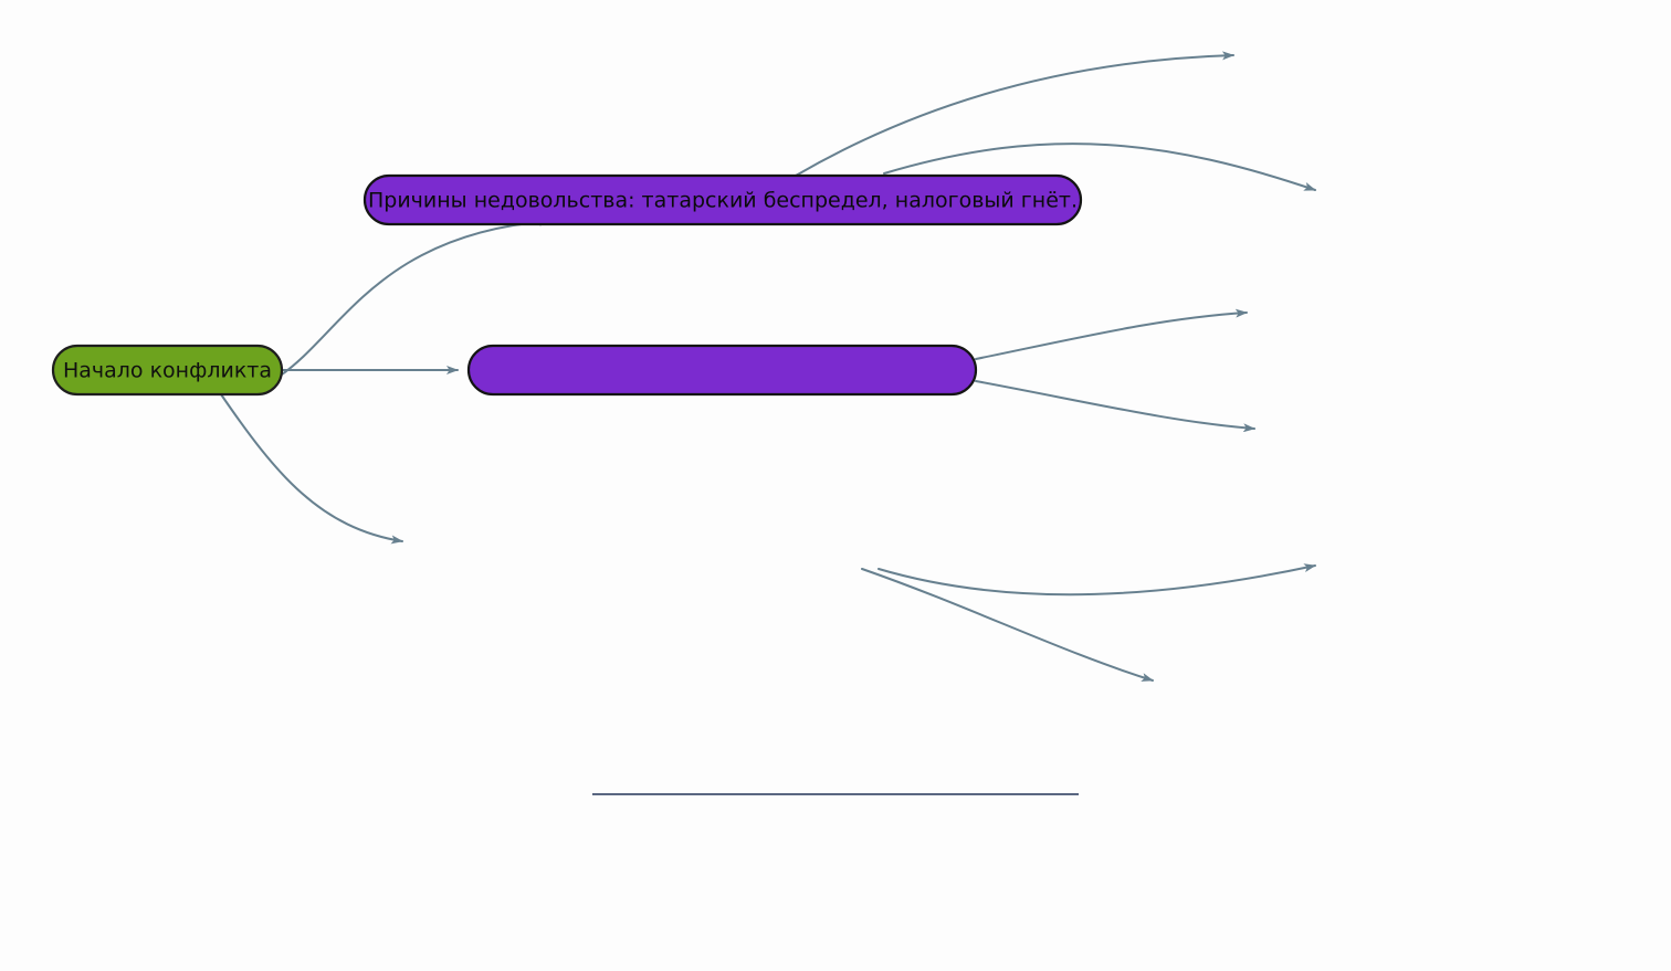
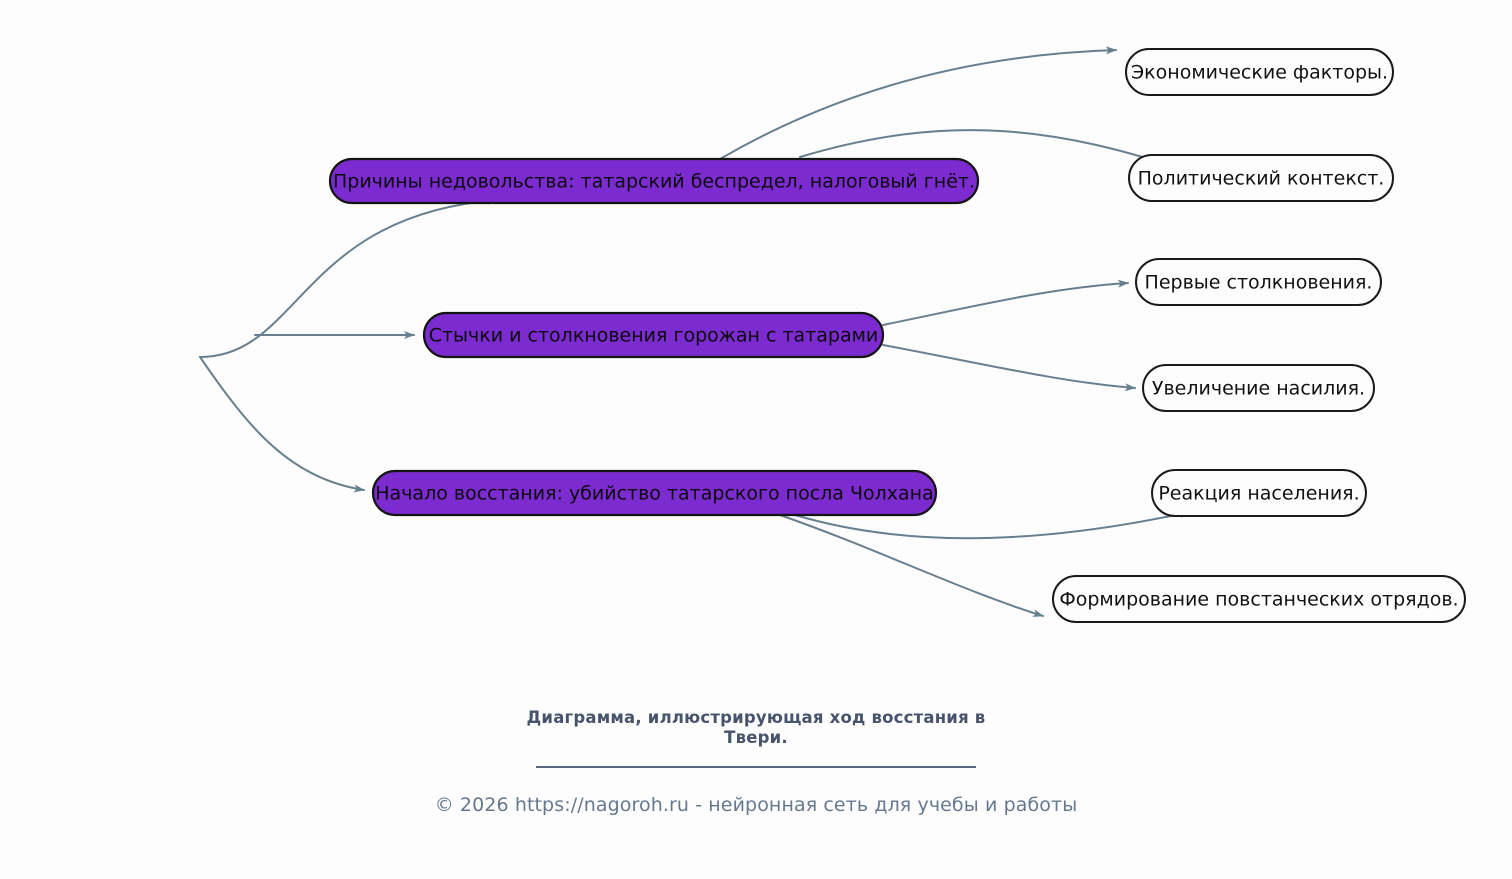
- Начало конфликта
  Причины недовольства: татарский беспредел, налоговый гнёт.
+ Стычки и столкновения горожан с татарами
+ Начало восстания: убийство татарского посла Чолхана
+ Экономические факторы.
+ Политический контекст.
+ Первые столкновения.
+ Увеличение насилия.
+ Реакция населения.
+ Формирование повстанческих отрядов.
+ Диаграмма, иллюстрирующая ход восстания в Твери.
+ © 2026 https://nagoroh.ru - нейронная сеть для учебы и работы
